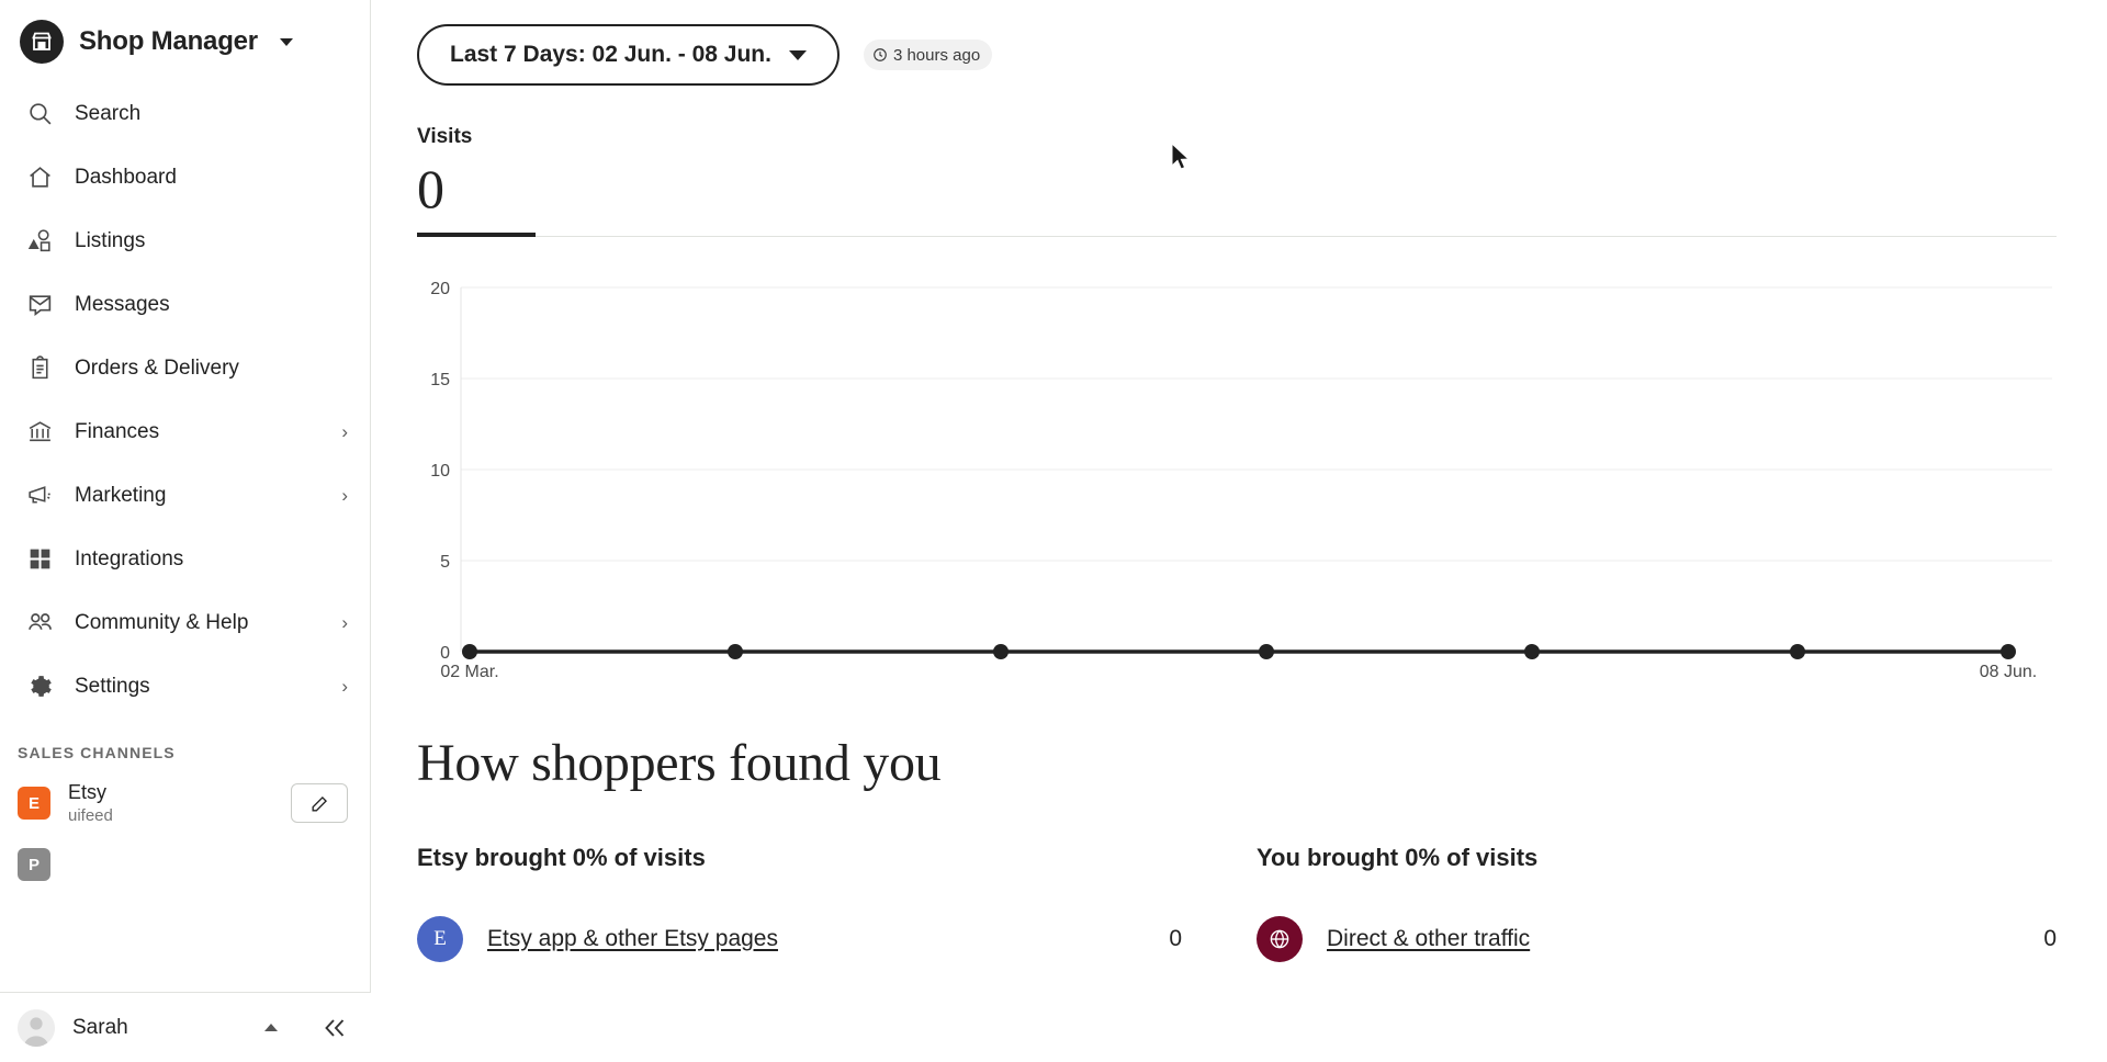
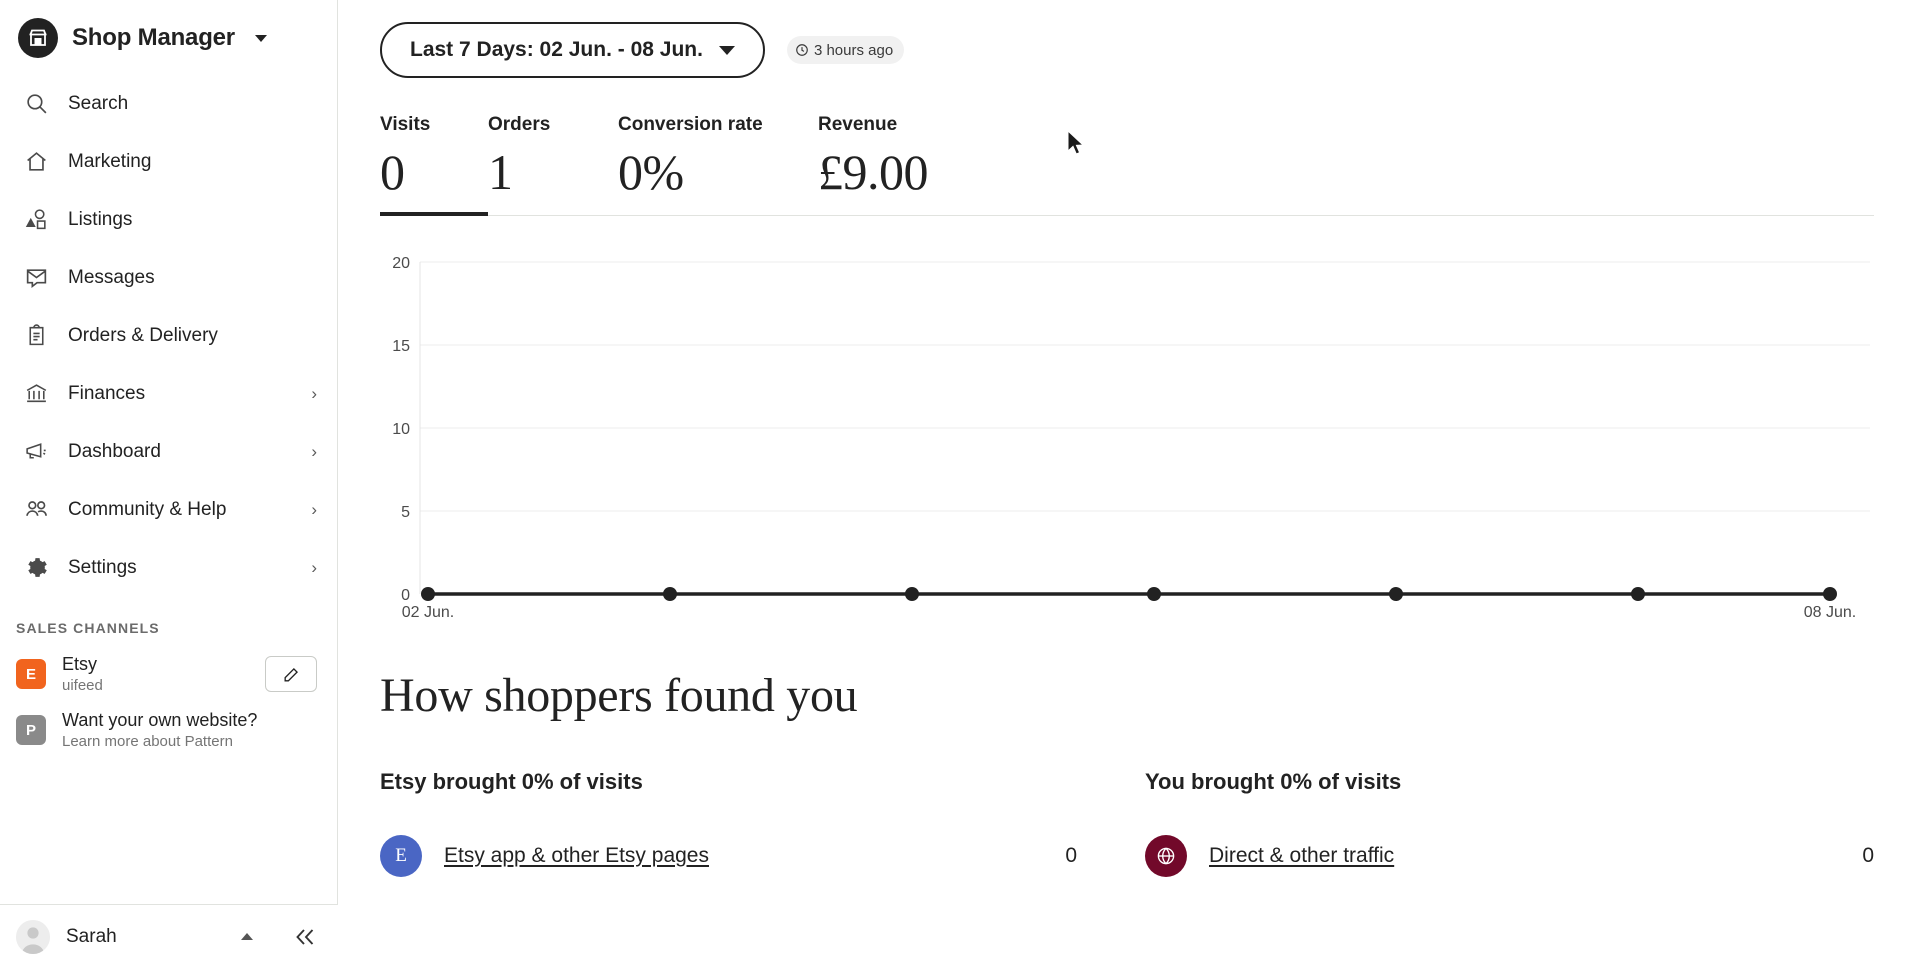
  Shop Manager
  Search
- Dashboard
+ Marketing
  Listings
  Messages
  Orders & Delivery
  Finances
  ›
- Marketing
+ Dashboard
  ›
- Integrations
  Community & Help
  ›
  Settings
  ›
  SALES CHANNELS
  E
  Etsy
  uifeed
  P
+ Want your own website?
+ Learn more about Pattern
  Sarah
  Last 7 Days: 02 Jun. - 08 Jun.
  3 hours ago
  Visits
  0
+ Orders
+ 1
+ Conversion rate
+ 0%
+ Revenue
+ £9.00
  20
  15
  10
  5
  0
- 02 Mar.
+ 02 Jun.
  08 Jun.
  How shoppers found you
  Etsy brought 0% of visits
  E
  Etsy app & other Etsy pages
  0
  You brought 0% of visits
  Direct & other traffic
  0
